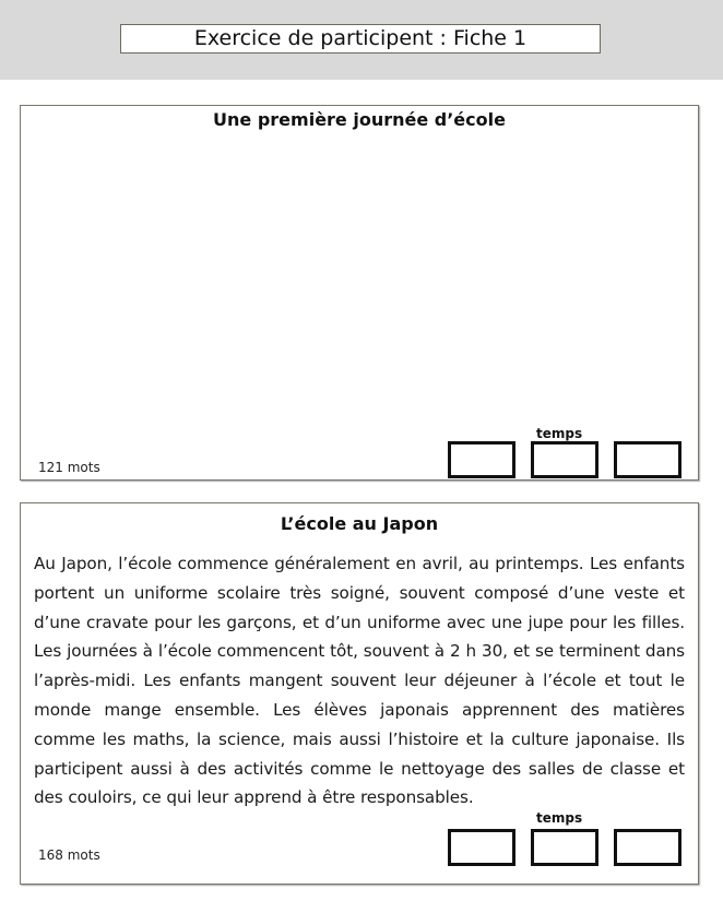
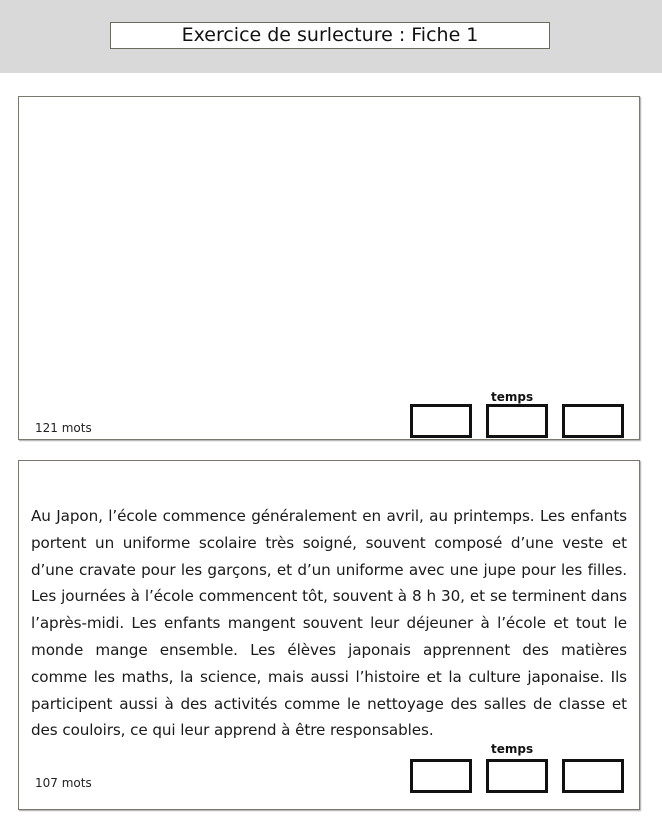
- Exercice de participent : Fiche 1
+ Exercice de surlecture : Fiche 1
- Une première journée d’école
  121 mots
  temps
- L’école au Japon
- Au Japon, l’école commence généralement en avril, au printemps. Les enfants portent un uniforme scolaire très soigné, souvent composé d’une veste et d’une cravate pour les garçons, et d’un uniforme avec une jupe pour les filles. Les journées à l’école commencent tôt, souvent à 2 h 30, et se terminent dans l’après-midi. Les enfants mangent souvent leur déjeuner à l’école et tout le monde mange ensemble. Les élèves japonais apprennent des matières comme les maths, la science, mais aussi l’histoire et la culture japonaise. Ils participent aussi à des activités comme le nettoyage des salles de classe et des couloirs, ce qui leur apprend à être responsables.
+ Au Japon, l’école commence généralement en avril, au printemps. Les enfants portent un uniforme scolaire très soigné, souvent composé d’une veste et d’une cravate pour les garçons, et d’un uniforme avec une jupe pour les filles. Les journées à l’école commencent tôt, souvent à 8 h 30, et se terminent dans l’après-midi. Les enfants mangent souvent leur déjeuner à l’école et tout le monde mange ensemble. Les élèves japonais apprennent des matières comme les maths, la science, mais aussi l’histoire et la culture japonaise. Ils participent aussi à des activités comme le nettoyage des salles de classe et des couloirs, ce qui leur apprend à être responsables.
- 168 mots
+ 107 mots
  temps
